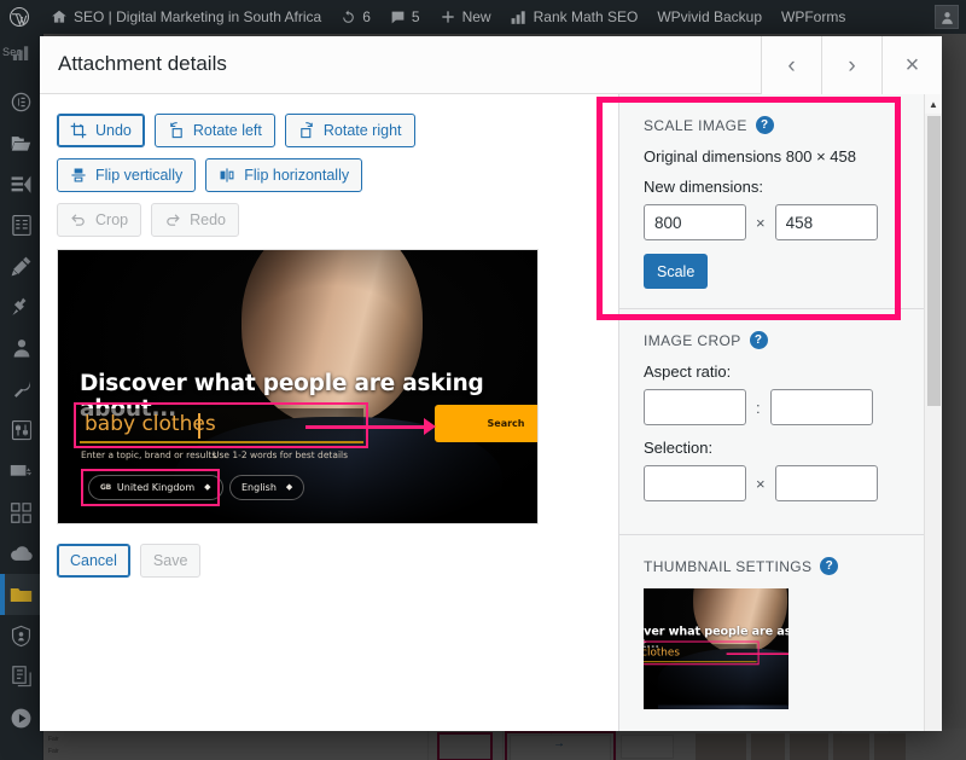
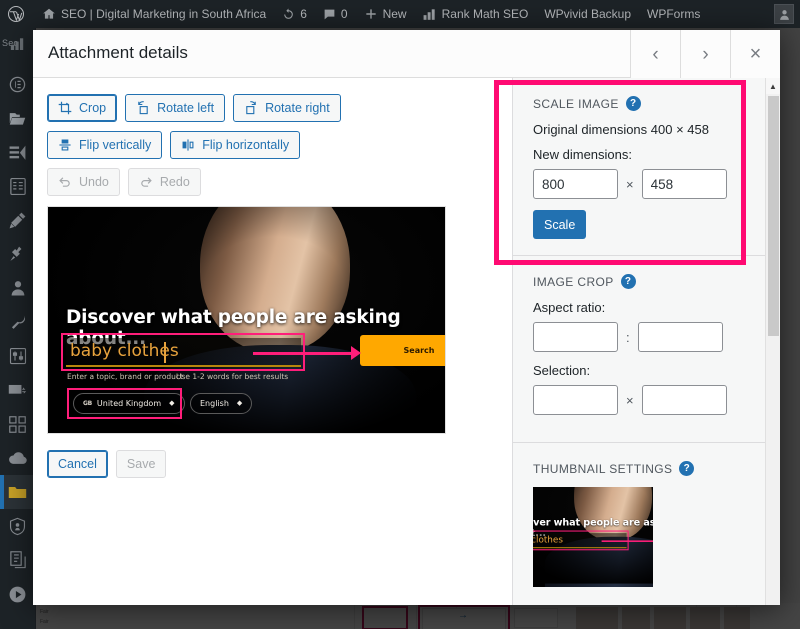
  →
  SEO | Digital Marketing in South Africa
  6
- 5
+ 0
  New
  Rank Math SEO
  WPvivid Backup
  WPForms
  Attachment details
  ‹
  ›
  ×
- Undo
+ Crop
  Rotate left
  Rotate right
  Flip vertically
  Flip horizontally
- Crop
+ Undo
  Redo
  Discover what people are asking
  baby cloths
- Enter a topic, brand or results
+ Enter a topic, brand or product
- Use 1-2 words for best details
+ Use 1-2 words for best results
  Search
  United Kingdom
  ◆
  English
  ◆
  Cancel
  Save
  SCALE IMAGE
  ?
- Original dimensions 800 × 458
+ Original dimensions 400 × 458
  New dimensions:
  800
  ×
  458
  Scale
  IMAGE CROP
  ?
  Aspect ratio:
  :
  Selection:
  ×
  THUMBNAIL SETTINGS
  ?
  ▲
